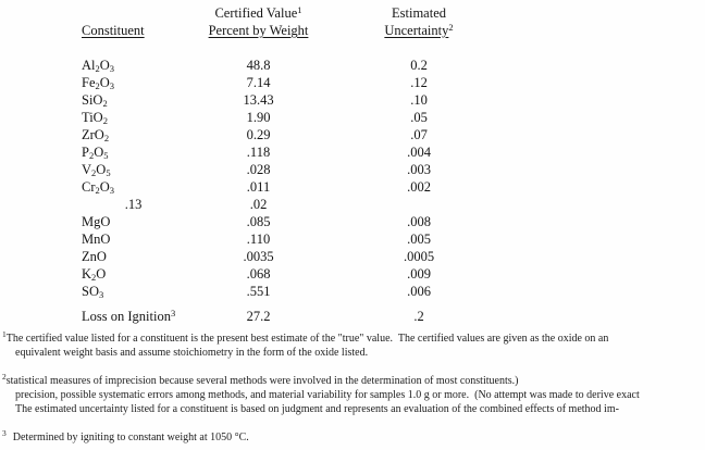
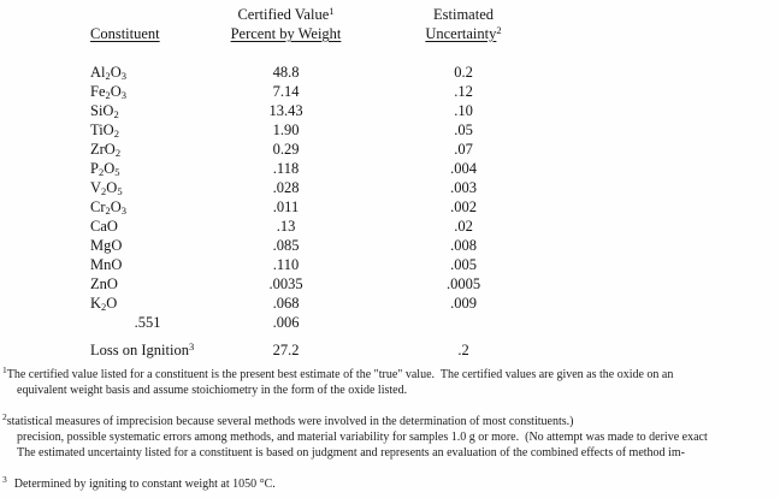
  Certified Value1
  Estimated
  Constituent
  Percent by Weight
  Uncertainty2
  Al2O3
  48.8
  0.2
  Fe2O3
  7.14
  .12
  SiO2
  13.43
  .10
  TiO2
  1.90
  .05
  ZrO2
  0.29
  .07
  P2O5
  .118
  .004
  V2O5
  .028
  .003
  Cr2O3
  .011
  .002
+ CaO
  .13
  .02
  MgO
  .085
  .008
  MnO
  .110
  .005
  ZnO
  .0035
  .0005
  K2O
  .068
  .009
- SO3
  .551
  .006
  Loss on Ignition3
  27.2
  .2
  1The certified value listed for a constituent is the present best estimate of the "true" value. The certified values are given as the oxide on an
  equivalent weight basis and assume stoichiometry in the form of the oxide listed.
  2statistical measures of imprecision because several methods were involved in the determination of most constituents.)
  precision, possible systematic errors among methods, and material variability for samples 1.0 g or more. (No attempt was made to derive exact
  The estimated uncertainty listed for a constituent is based on judgment and represents an evaluation of the combined effects of method im-
  3 Determined by igniting to constant weight at 1050 °C.
